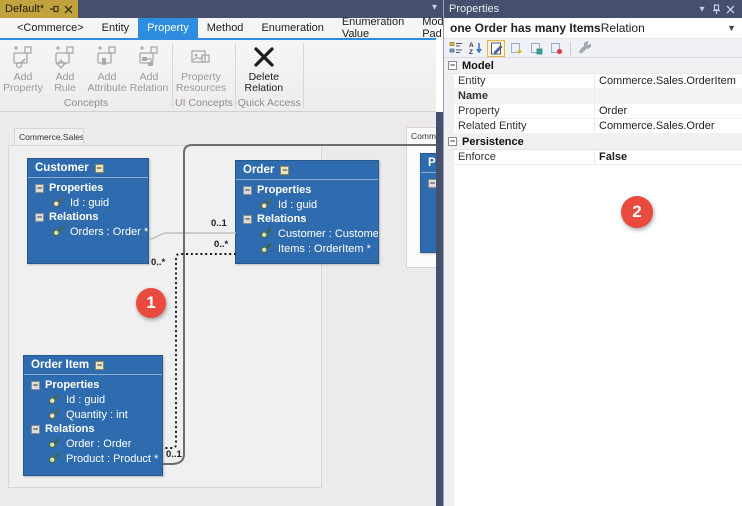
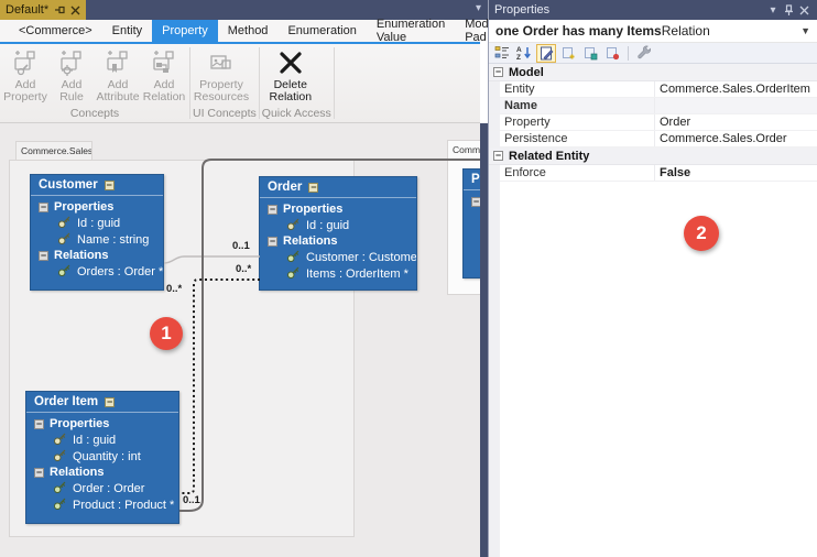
  Default*
  ▾
  <Commerce>
  Entity
  Property
  Method
  Enumeration
  Enumeration Value
  Add
  Property
  Add
  Rule
  Add
  Attribute
  Add
  Relation
  Concepts
  Property
  Resources
  UI Concepts
  Delete
  Relation
  Quick Access
  Commerce.Sales
  Comm
  Properties
  ▾
  one Order has many Items
  Relation
  ▼
  −
  Model
  Entity
  Commerce.Sales.OrderItem
  Name
  Property
  Order
- Related Entity
+ Persistence
  Commerce.Sales.Order
  −
- Persistence
+ Related Entity
  Enforce
  False
  Customer
  −
  −
  Properties
  Id : guid
+ Name : string
  −
  Relations
  Orders : Order *
  Order
  −
  −
  Properties
  Id : guid
  −
  Relations
  Customer : Custome
  Items : OrderItem *
  Order Item
  −
  −
  Properties
  Id : guid
  Quantity : int
  −
  Relations
  Order : Order
  Product : Product *
  −
  0..1
  0..*
  0..*
  0..1
  1
  2
